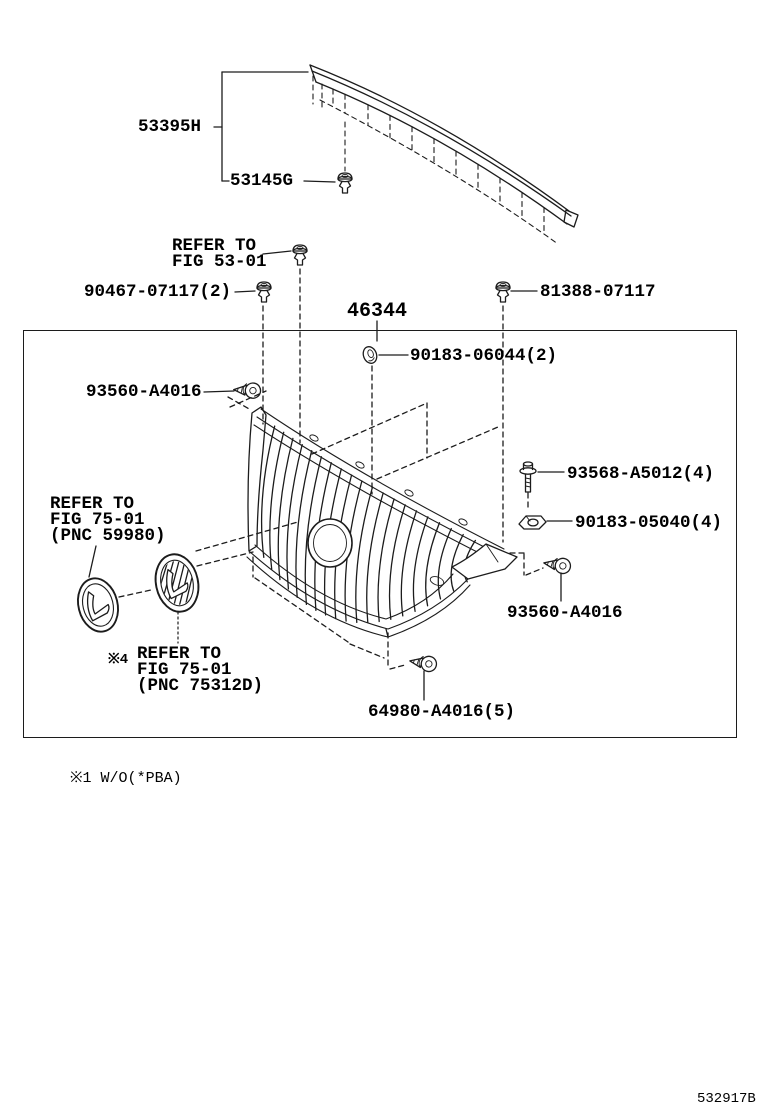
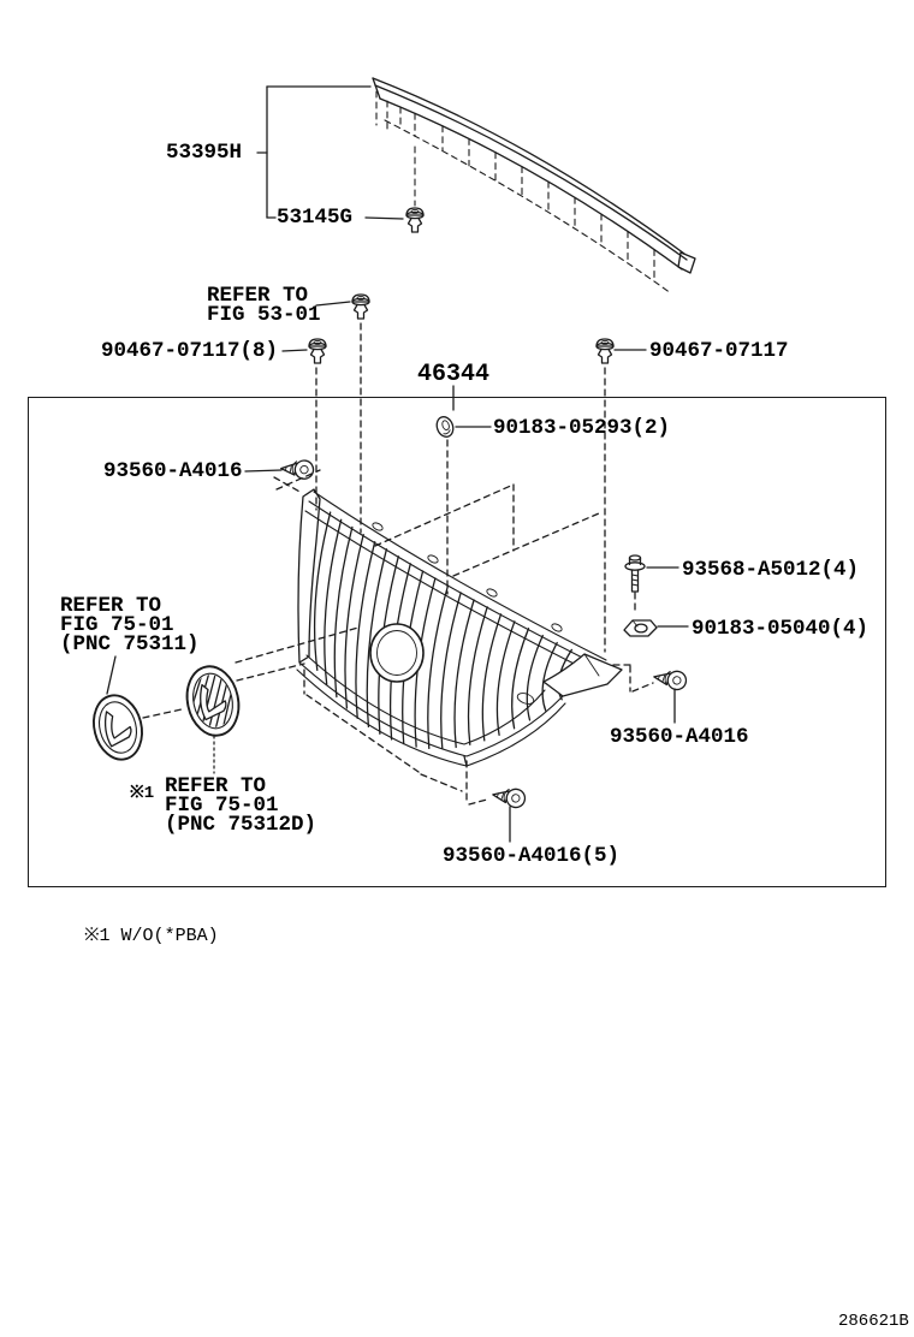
  53395H
  53145G
  REFER TO
  FIG 53-01
- 90467-07117(2)
+ 90467-07117(8)
- 81388-07117
+ 90467-07117
  46344
- 90183-06044(2)
+ 90183-05293(2)
  93560-A4016
  93568-A5012(4)
  90183-05040(4)
  93560-A4016
- 64980-A4016(5)
+ 93560-A4016(5)
  REFER TO
  FIG 75-01
- (PNC 59980)
+ (PNC 75311)
- ※4
+ ※1
  REFER TO
  FIG 75-01
  (PNC 75312D)
  ※1 W/O(*PBA)
- 532917B
+ 286621B
